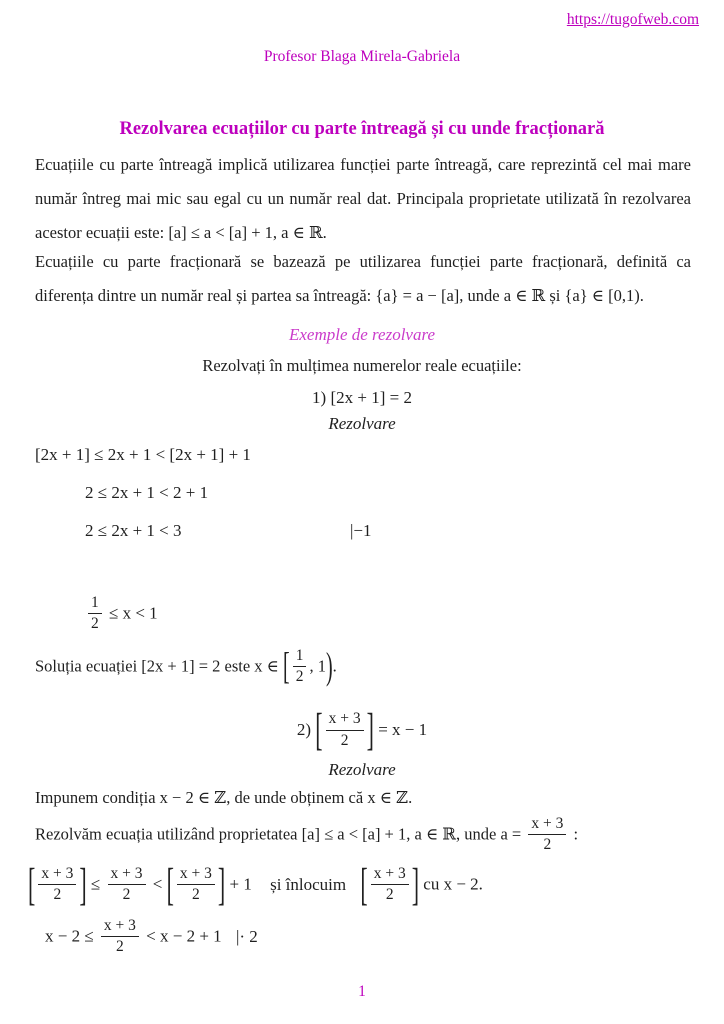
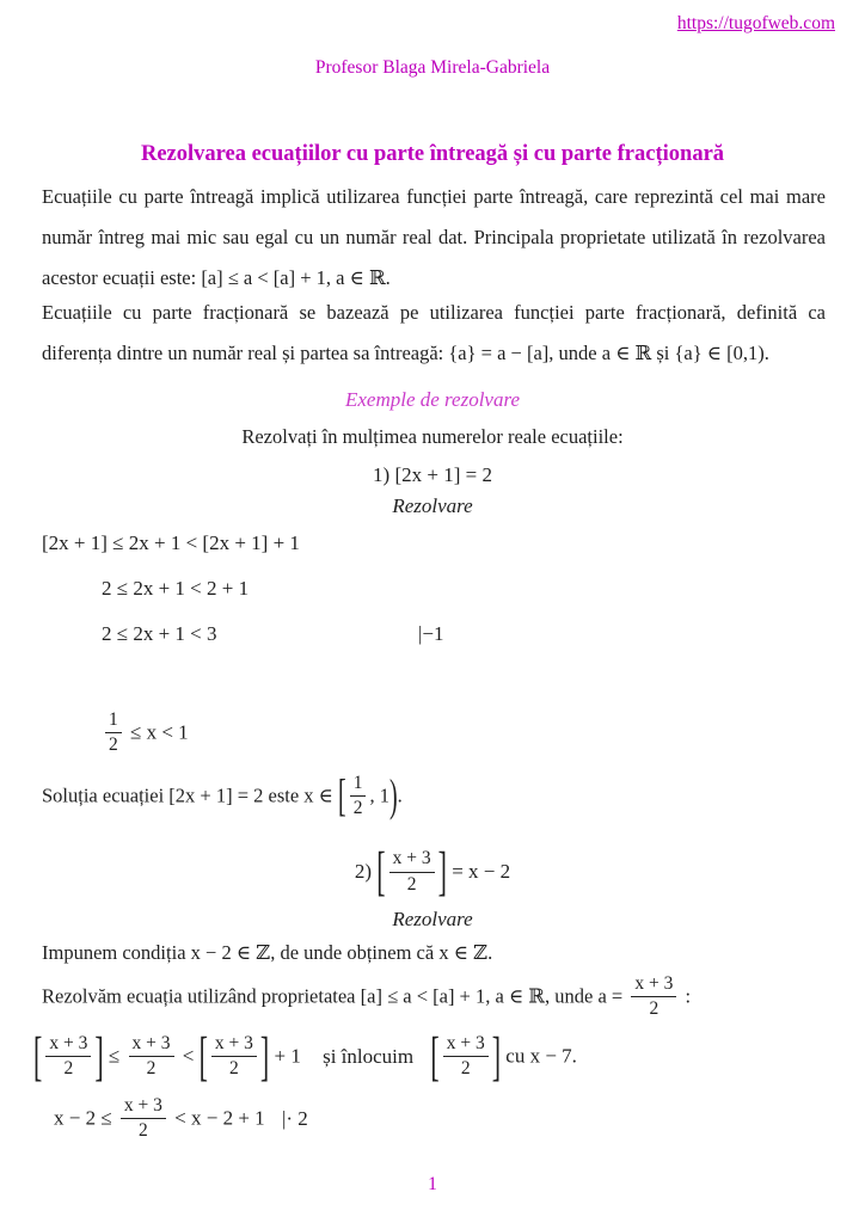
  https://tugofweb.com
  Profesor Blaga Mirela-Gabriela
- Rezolvarea ecuațiilor cu parte întreagă și cu unde fracționară
+ Rezolvarea ecuațiilor cu parte întreagă și cu parte fracționară
  Ecuațiile cu parte întreagă implică utilizarea funcției parte întreagă, care reprezintă cel mai mare număr întreg mai mic sau egal cu un număr real dat. Principala proprietate utilizată în rezolvarea acestor ecuații este: [a] ≤ a < [a] + 1, a ∈ ℝ.
  Ecuațiile cu parte fracționară se bazează pe utilizarea funcției parte fracționară, definită ca diferența dintre un număr real și partea sa întreagă: {a} = a − [a], unde a ∈ ℝ și {a} ∈ [0,1).
  Exemple de rezolvare
  Rezolvați în mulțimea numerelor reale ecuațiile:
  1) [2x + 1] = 2
  Rezolvare
  [2x + 1] ≤ 2x + 1 < [2x + 1] + 1
  2 ≤ 2x + 1 < 2 + 1
  2 ≤ 2x + 1 < 3 |−1
  1
  2
  ≤ x < 1
  Soluția ecuației [2x + 1] = 2 este x ∈ [
  1
  2
  , 1).
  2) [
  x + 3
  2
- ] = x − 1
+ ] = x − 2
  Rezolvare
  Impunem condiția x − 2 ∈ ℤ, de unde obținem că x ∈ ℤ.
  Rezolvăm ecuația utilizând proprietatea [a] ≤ a < [a] + 1, a ∈ ℝ, unde a =
  x + 3
  2
  :
  [
  x + 3
  2
  ] ≤
  x + 3
  2
  < [
  x + 3
  2
  ] + 1 și înlocuim [
  x + 3
  2
- ] cu x − 2.
+ ] cu x − 7.
  x − 2 ≤
  x + 3
  2
  < x − 2 + 1 |· 2
  1
